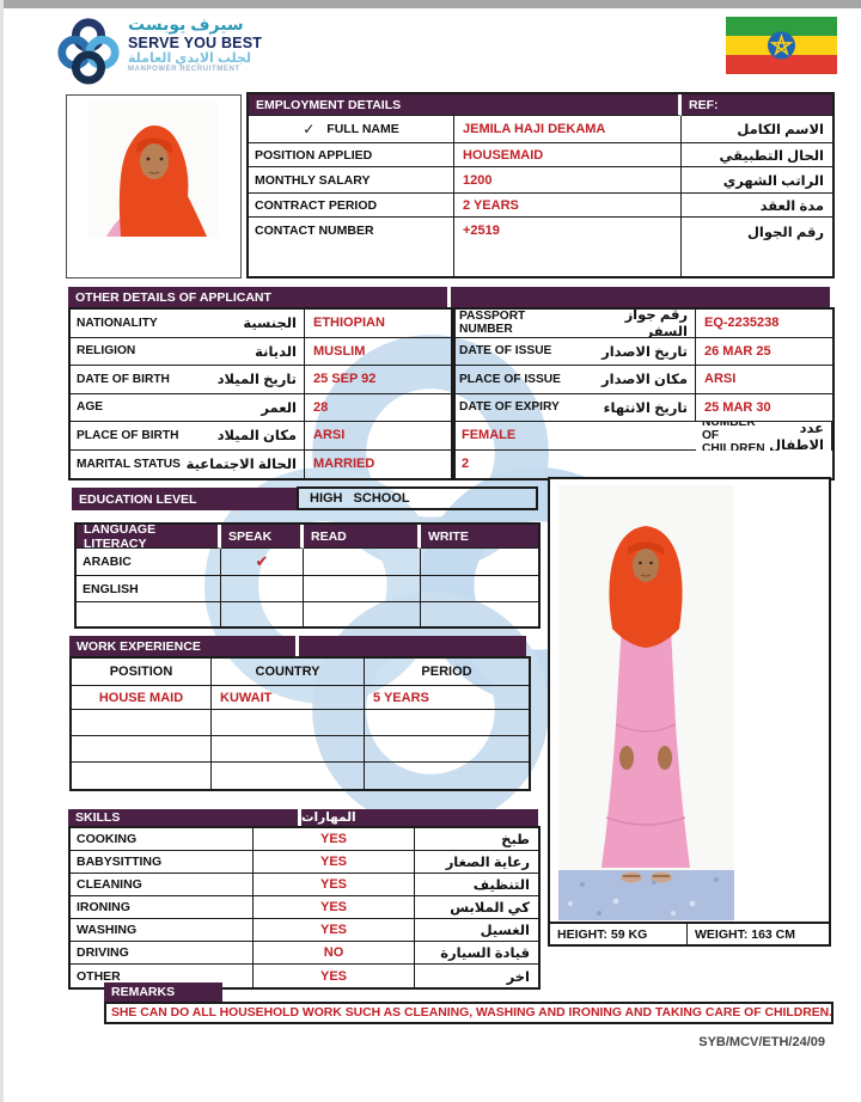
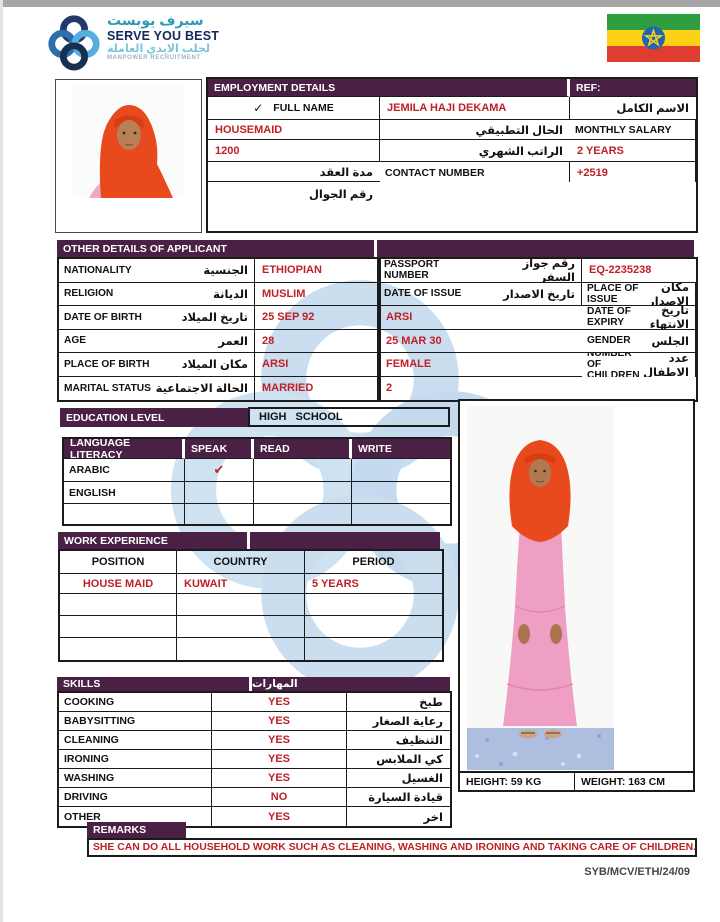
  سيرف يوبست
  SERVE YOU BEST
  لجلب الايدي العاملة
  EMPLOYMENT DETAILS
  REF:
  ✓
  FULL NAME
  JEMILA HAJI DEKAMA
  الاسم الكامل
- POSITION APPLIED
  HOUSEMAID
  الحال التطبيقي
  MONTHLY SALARY
  1200
  الراتب الشهري
- CONTRACT PERIOD
  2 YEARS
  مدة العقد
  CONTACT NUMBER
  +2519
  رقم الجوال
  OTHER DETAILS OF APPLICANT
  NATIONALITY
  الجنسية
  ETHIOPIAN
  RELIGION
  الديانة
  MUSLIM
  DATE OF BIRTH
  تاريخ الميلاد
  25 SEP 92
  AGE
  العمر
  28
  PLACE OF BIRTH
  مكان الميلاد
  ARSI
  MARITAL STATUS
  الحالة الاجتماعية
  MARRIED
  PASSPORT NUMBER
  رقم جواز السفر
  EQ-2235238
  DATE OF ISSUE
  تاريخ الاصدار
- 26 MAR 25
  PLACE OF ISSUE
  مكان الاصدار
  ARSI
  DATE OF EXPIRY
  تاريخ الانتهاء
  25 MAR 30
+ GENDER
+ الجلس
  FEMALE
  NUMBER OF CHILDREN
  عدد الاطفال
  2
  EDUCATION LEVEL
  HIGH SCHOOL
  LANGUAGE LITERACY
  SPEAK
  READ
  WRITE
  ARABIC
  ✔
  ENGLISH
  WORK EXPERIENCE
  POSITION
  COUNTRY
  PERIOD
  HOUSE MAID
  KUWAIT
  5 YEARS
  SKILLS
  المهارات
  COOKING
  YES
  طبخ
  BABYSITTING
  YES
  رعاية الصغار
  CLEANING
  YES
  التنظيف
  IRONING
  YES
  كي الملابس
  WASHING
  YES
  الغسيل
  DRIVING
  NO
  قيادة السيارة
  OTHER
  YES
  اخر
  HEIGHT: 59 KG
  WEIGHT: 163 CM
  REMARKS
  SHE CAN DO ALL HOUSEHOLD WORK SUCH AS CLEANING, WASHING AND IRONING AND TAKING CARE OF CHILDREN.
  SYB/MCV/ETH/24/09
